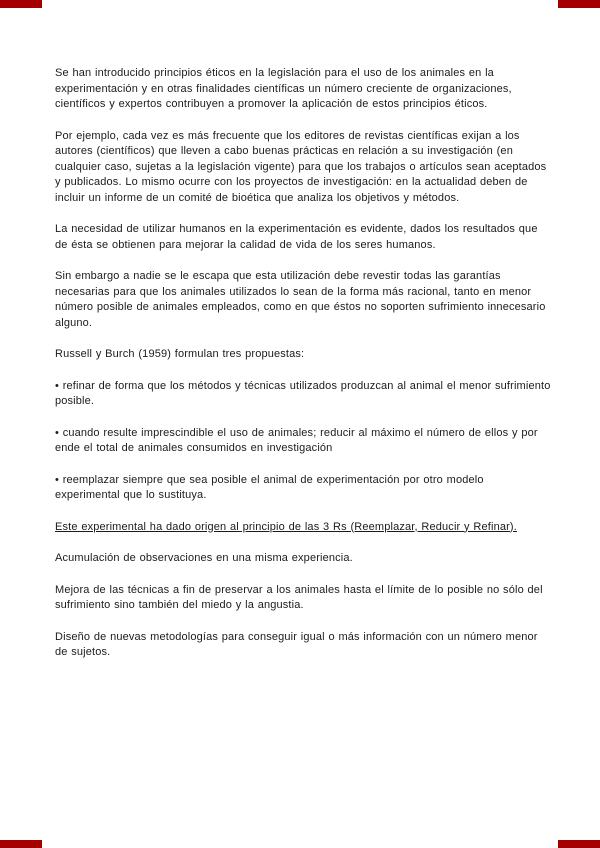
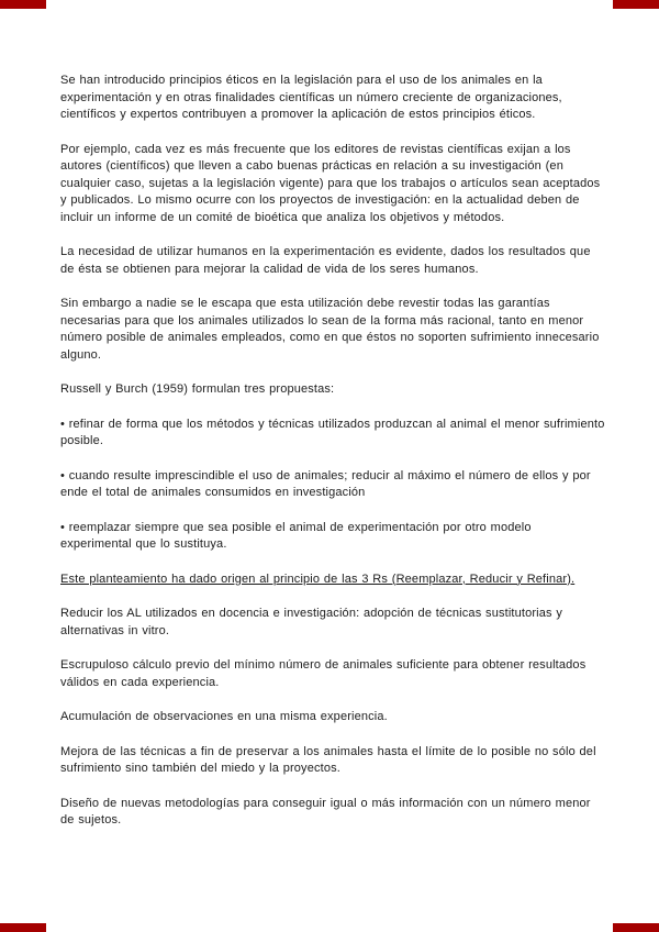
  Se han introducido principios éticos en la legislación para el uso de los animales en la experimentación y en otras finalidades científicas un número creciente de organizaciones, científicos y expertos contribuyen a promover la aplicación de estos principios éticos.
  Por ejemplo, cada vez es más frecuente que los editores de revistas científicas exijan a los autores (científicos) que lleven a cabo buenas prácticas en relación a su investigación (en cualquier caso, sujetas a la legislación vigente) para que los trabajos o artículos sean aceptados y publicados. Lo mismo ocurre con los proyectos de investigación: en la actualidad deben de incluir un informe de un comité de bioética que analiza los objetivos y métodos.
  La necesidad de utilizar humanos en la experimentación es evidente, dados los resultados que de ésta se obtienen para mejorar la calidad de vida de los seres humanos.
  Sin embargo a nadie se le escapa que esta utilización debe revestir todas las garantías necesarias para que los animales utilizados lo sean de la forma más racional, tanto en menor número posible de animales empleados, como en que éstos no soporten sufrimiento innecesario alguno.
  Russell y Burch (1959) formulan tres propuestas:
  • refinar de forma que los métodos y técnicas utilizados produzcan al animal el menor sufrimiento posible.
  • cuando resulte imprescindible el uso de animales; reducir al máximo el número de ellos y por ende el total de animales consumidos en investigación
  • reemplazar siempre que sea posible el animal de experimentación por otro modelo experimental que lo sustituya.
- Este experimental ha dado origen al principio de las 3 Rs (Reemplazar, Reducir y Refinar).
+ Este planteamiento ha dado origen al principio de las 3 Rs (Reemplazar, Reducir y Refinar).
+ Reducir los AL utilizados en docencia e investigación: adopción de técnicas sustitutorias y alternativas in vitro.
+ Escrupuloso cálculo previo del mínimo número de animales suficiente para obtener resultados válidos en cada experiencia.
  Acumulación de observaciones en una misma experiencia.
- Mejora de las técnicas a fin de preservar a los animales hasta el límite de lo posible no sólo del sufrimiento sino también del miedo y la angustia.
+ Mejora de las técnicas a fin de preservar a los animales hasta el límite de lo posible no sólo del sufrimiento sino también del miedo y la proyectos.
  Diseño de nuevas metodologías para conseguir igual o más información con un número menor de sujetos.
